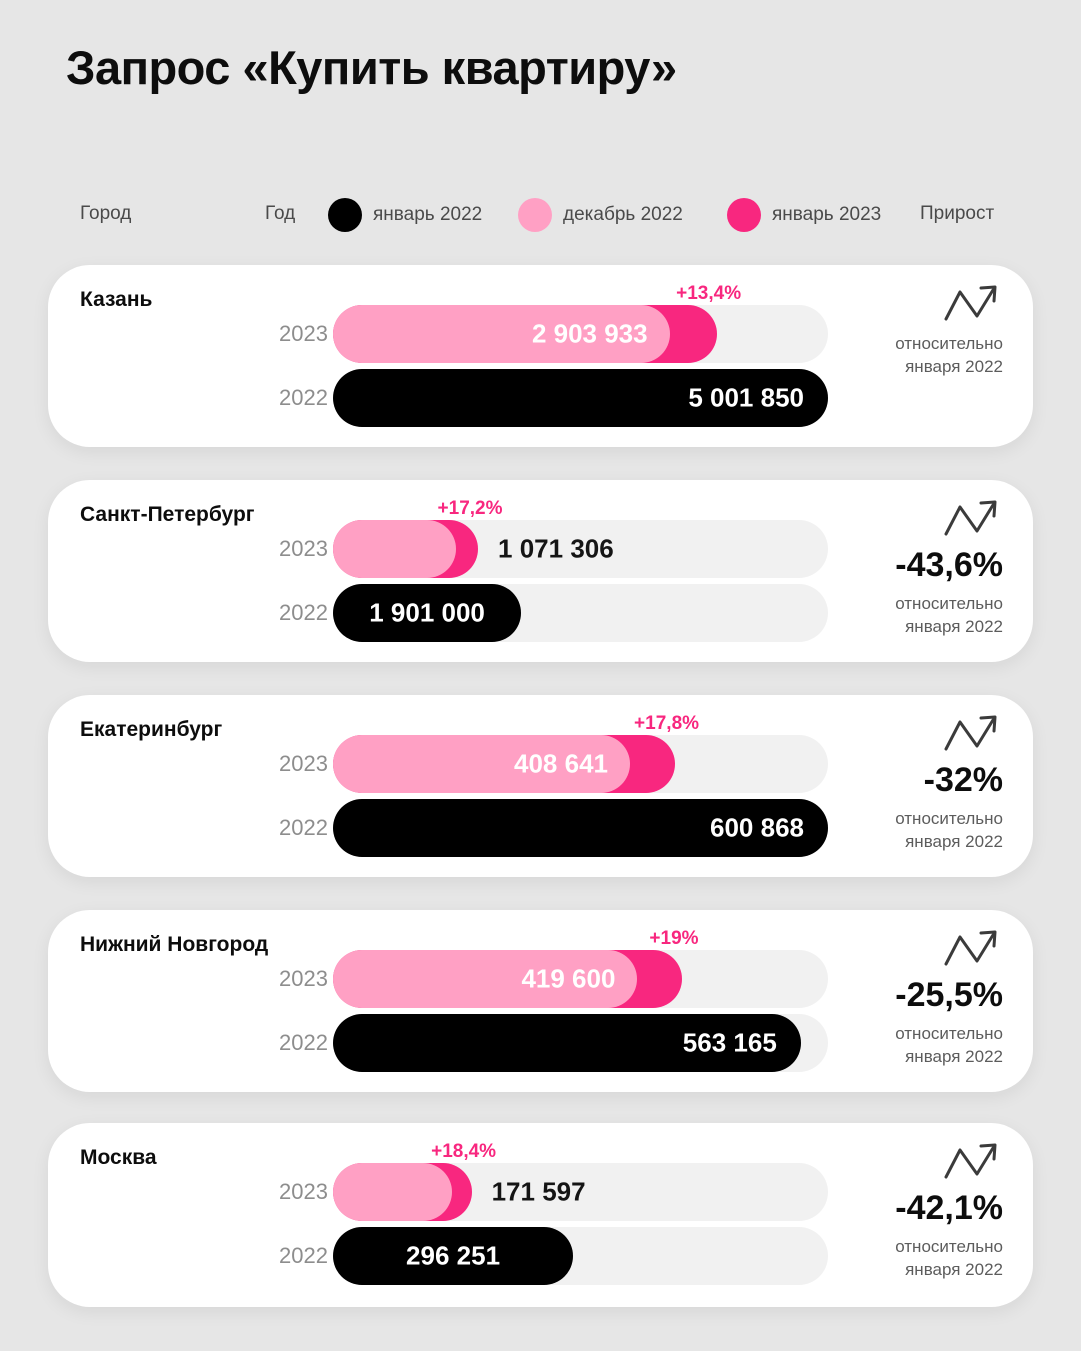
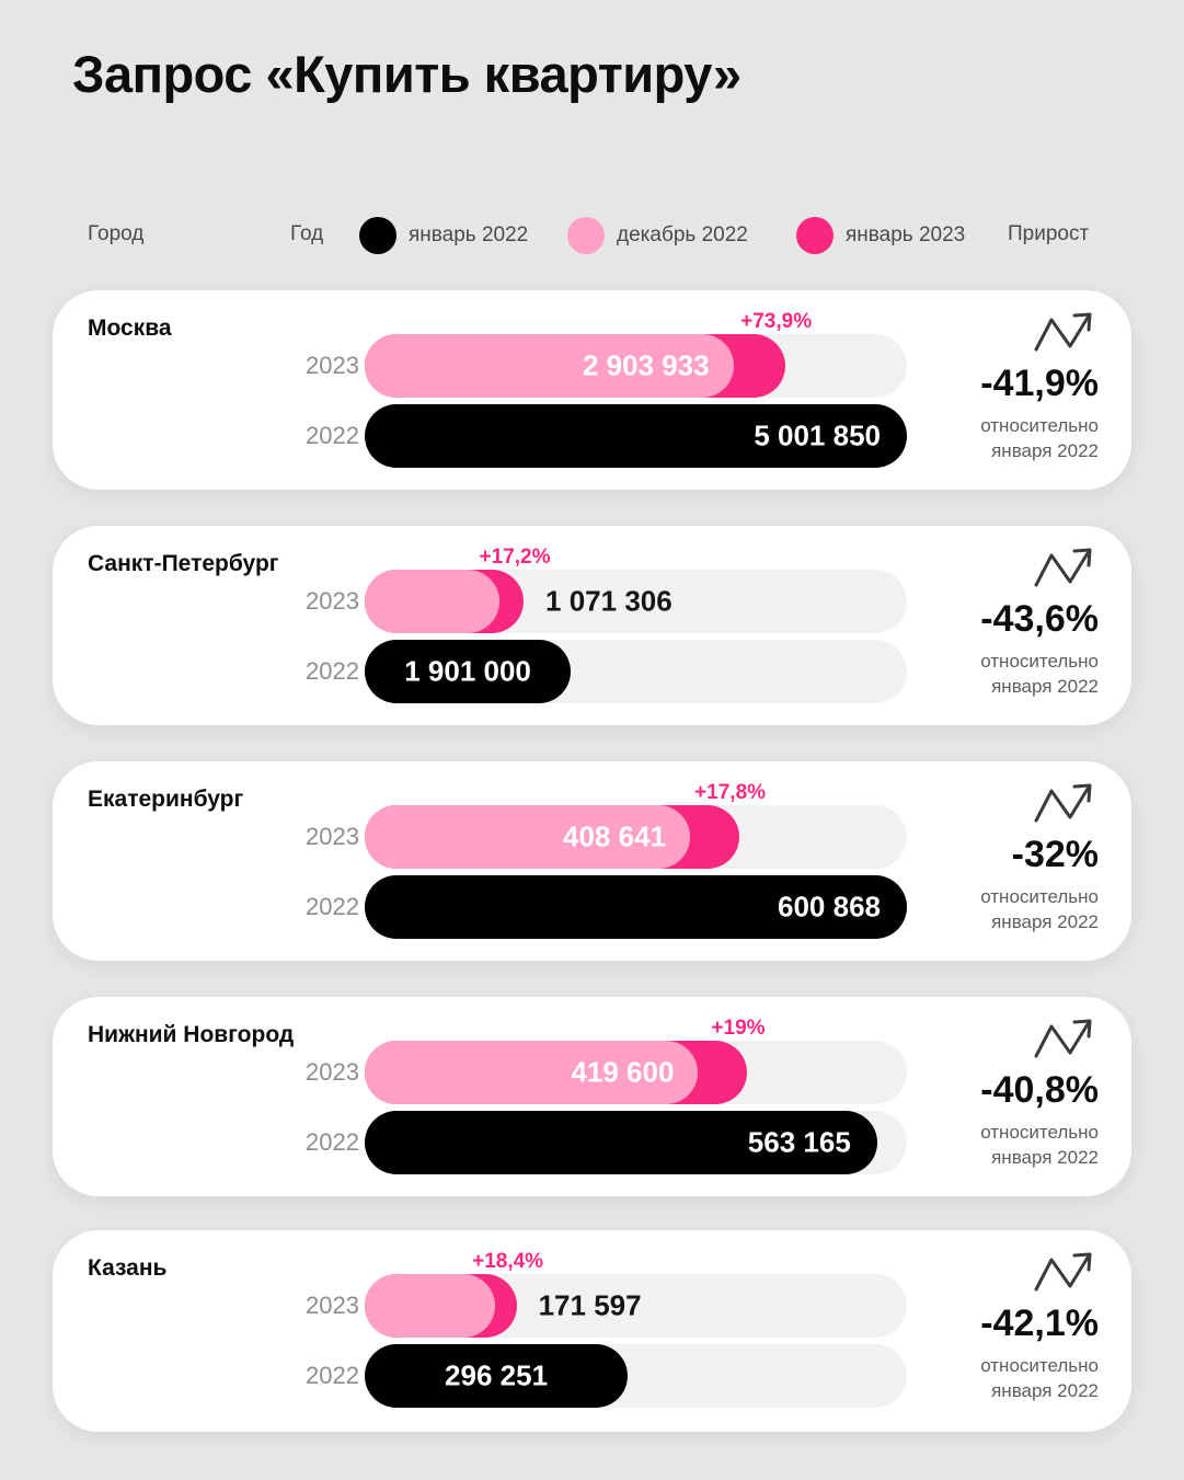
  Запрос «Купить квартиру»
  Город
  Год
  январь 2022
  декабрь 2022
  январь 2023
  Прирост
- Казань
+ Москва
  2023
  2 903 933
- +13,4%
+ +73,9%
  2022
  5 001 850
+ -41,9%
  относительно
  января 2022
  Санкт-Петербург
  2023
  1 071 306
  +17,2%
  2022
  1 901 000
  -43,6%
  относительно
  января 2022
  Екатеринбург
  2023
  408 641
  +17,8%
  2022
  600 868
  -32%
  относительно
  января 2022
  Нижний Новгород
  2023
  419 600
  +19%
  2022
  563 165
- -25,5%
+ -40,8%
  относительно
  января 2022
- Москва
+ Казань
  2023
  171 597
  +18,4%
  2022
  296 251
  -42,1%
  относительно
  января 2022
